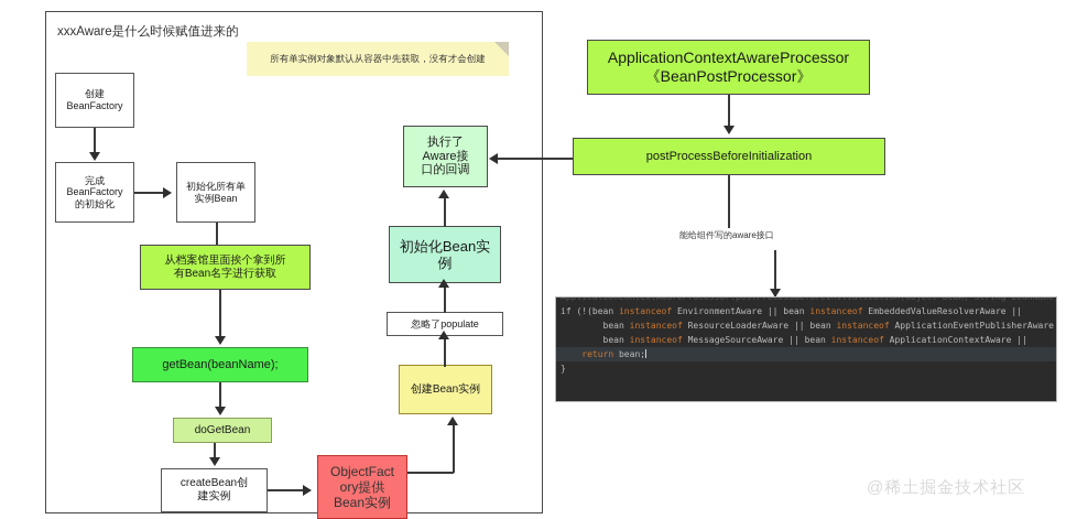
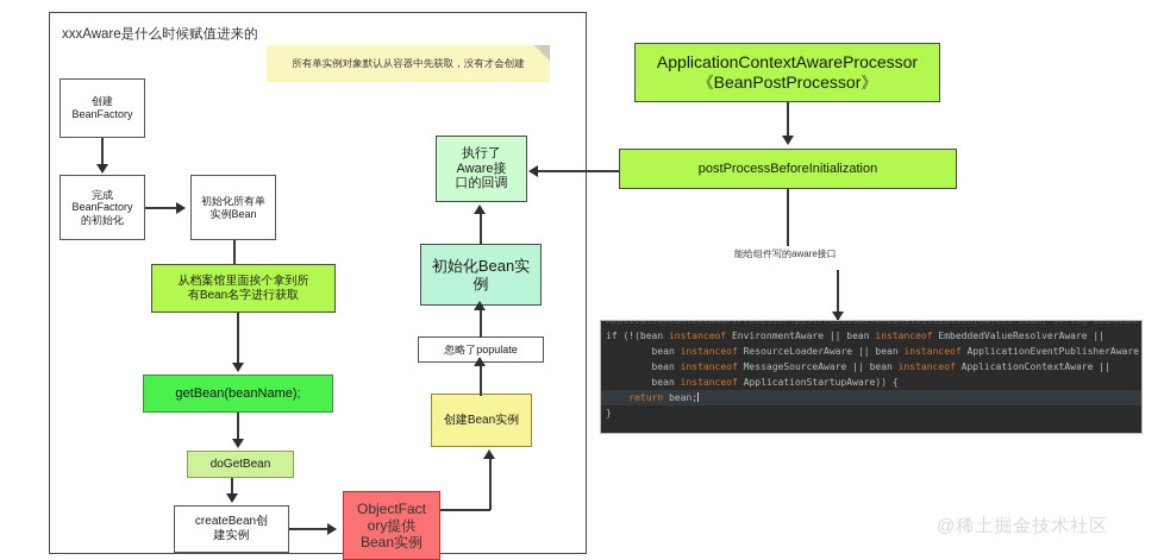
  xxxAware是什么时候赋值进来的
  所有单实例对象默认从容器中先获取，没有才会创建
  创建
  BeanFactory
  完成
  BeanFactory
  的初始化
  初始化所有单
  实例Bean
  从档案馆里面挨个拿到所
  有Bean名字进行获取
  getBean(beanName);
  doGetBean
  createBean创
  建实例
  ObjectFact
  ory提供
  Bean实例
  执行了
  Aware接
  口的回调
  初始化Bean实
  例
  忽略了populate
  创建Bean实例
  ApplicationContextAwareProcessor
  《BeanPostProcessor》
  postProcessBeforeInitialization
  能给组件写的aware接口
  ApplicationContextAwareProcessor.postProcessBeforeInitialization(Object bean, String beanName
  if (!(bean instanceof EnvironmentAware || bean instanceof EmbeddedValueResolverAware ||
  bean instanceof ResourceLoaderAware || bean instanceof ApplicationEventPublisherAware
  bean instanceof MessageSourceAware || bean instanceof ApplicationContextAware ||
+ bean instanceof ApplicationStartupAware)) {
  return bean;
  }
  @稀土掘金技术社区
